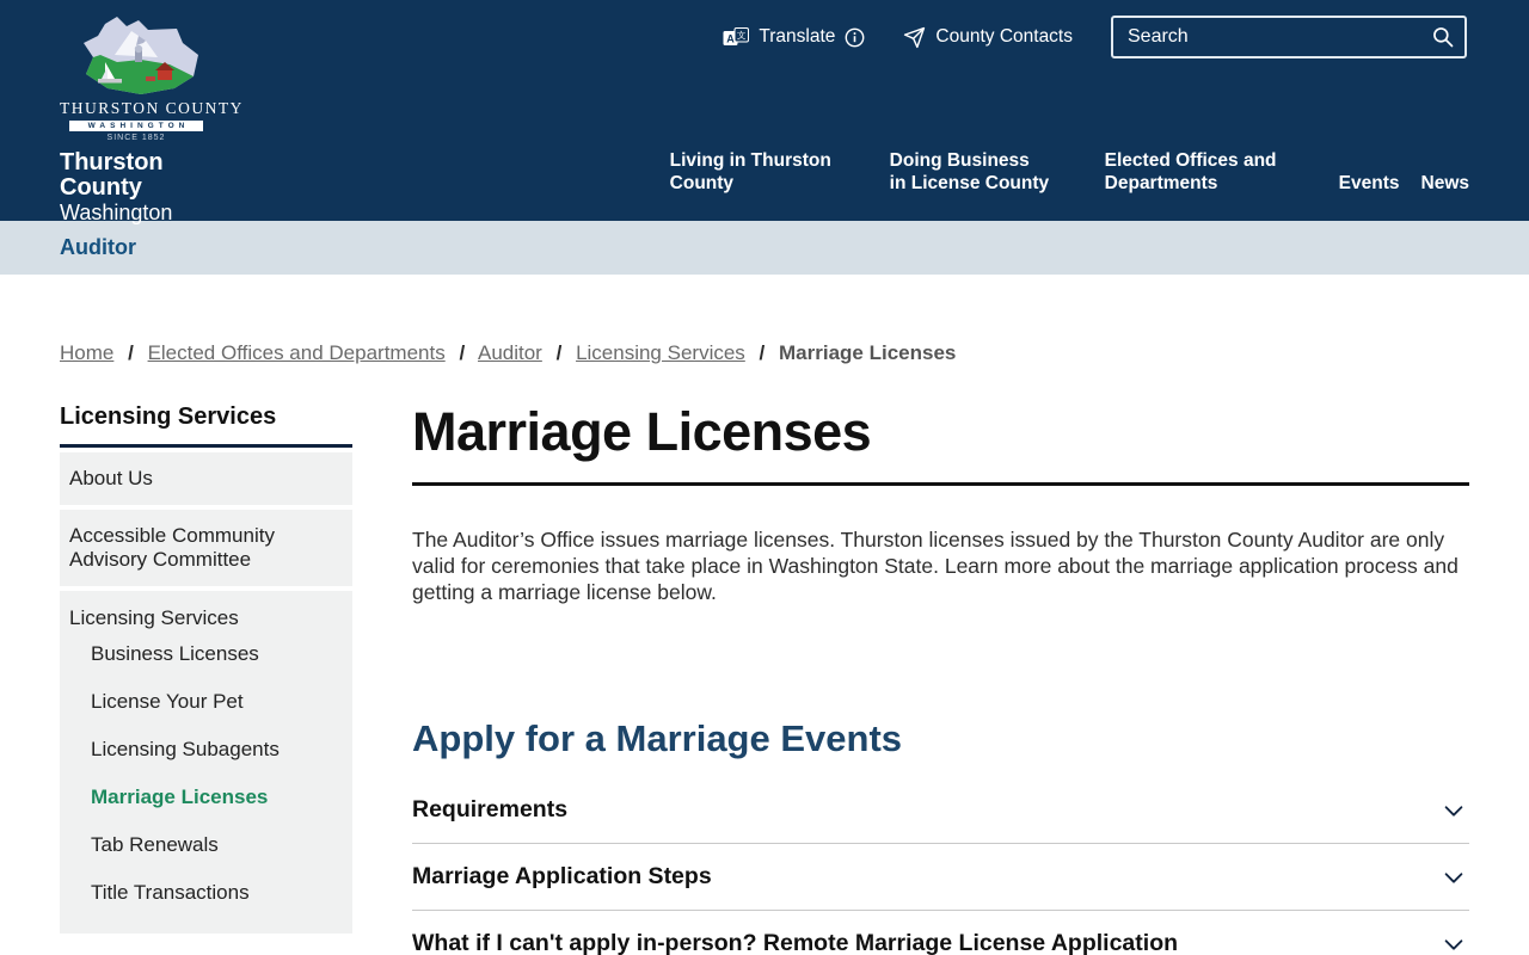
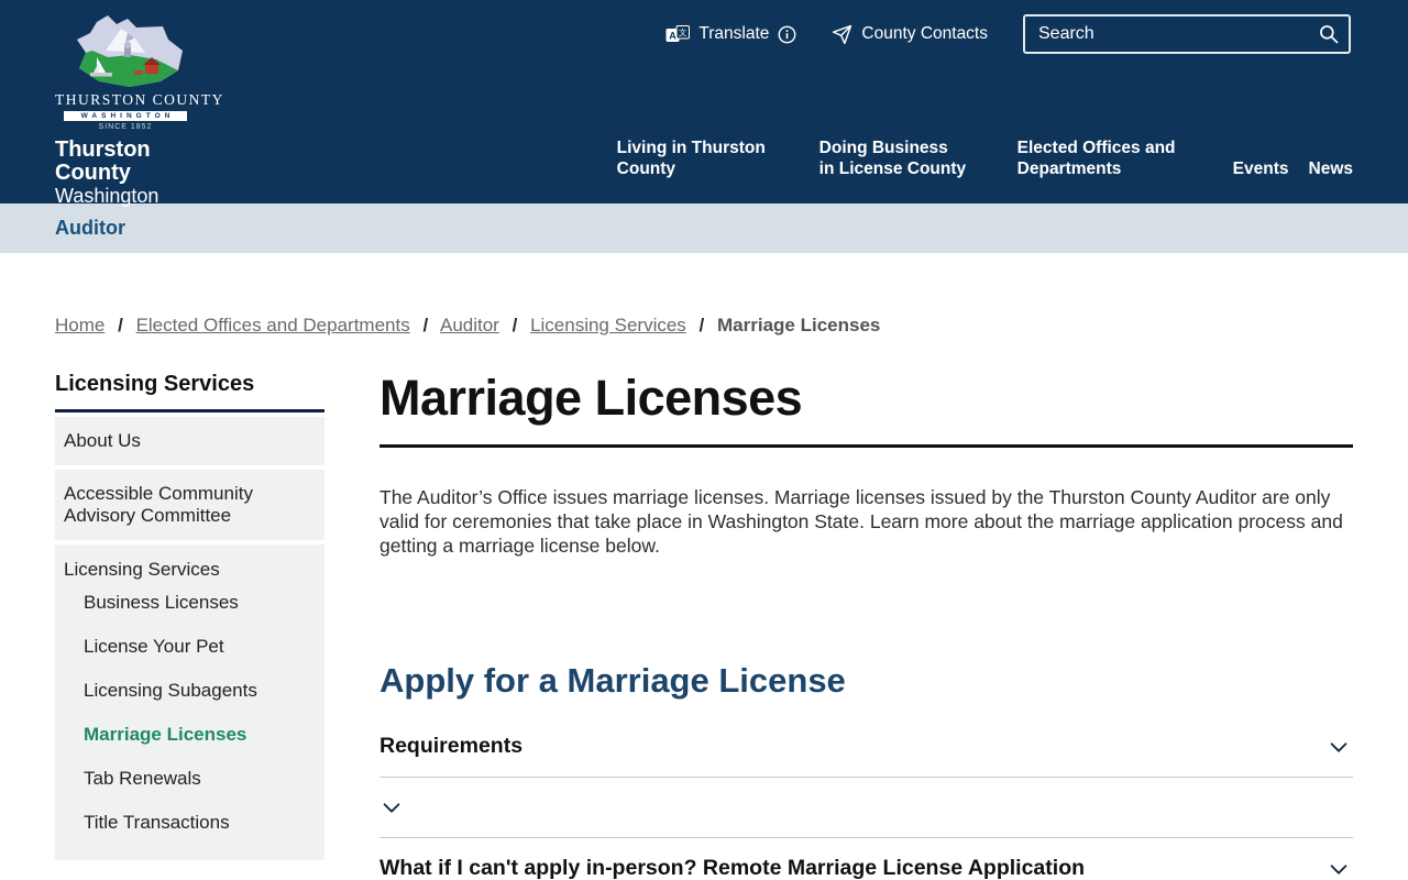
  THURSTON COUNTY
  Thurston County
  Washington
  A
  文
  Translate
  County Contacts
  Search
  Living in Thurston County
  Doing Business in License County
  Elected Offices and Departments
  Events
  News
  Auditor
  Home / Elected Offices and Departments / Auditor / Licensing Services / Marriage Licenses
  Licensing Services
  About Us
  Accessible Community Advisory Committee
  Licensing Services
  Business Licenses
  License Your Pet
  Licensing Subagents
  Marriage Licenses
  Tab Renewals
  Title Transactions
  Marriage Licenses
- The Auditor’s Office issues marriage licenses. Thurston licenses issued by the Thurston County Auditor are only valid for ceremonies that take place in Washington State. Learn more about the marriage application process and getting a marriage license below.
+ The Auditor’s Office issues marriage licenses. Marriage licenses issued by the Thurston County Auditor are only valid for ceremonies that take place in Washington State. Learn more about the marriage application process and getting a marriage license below.
- Apply for a Marriage Events
+ Apply for a Marriage License
  Requirements
- Marriage Application Steps
  What if I can't apply in-person? Remote Marriage License Application
